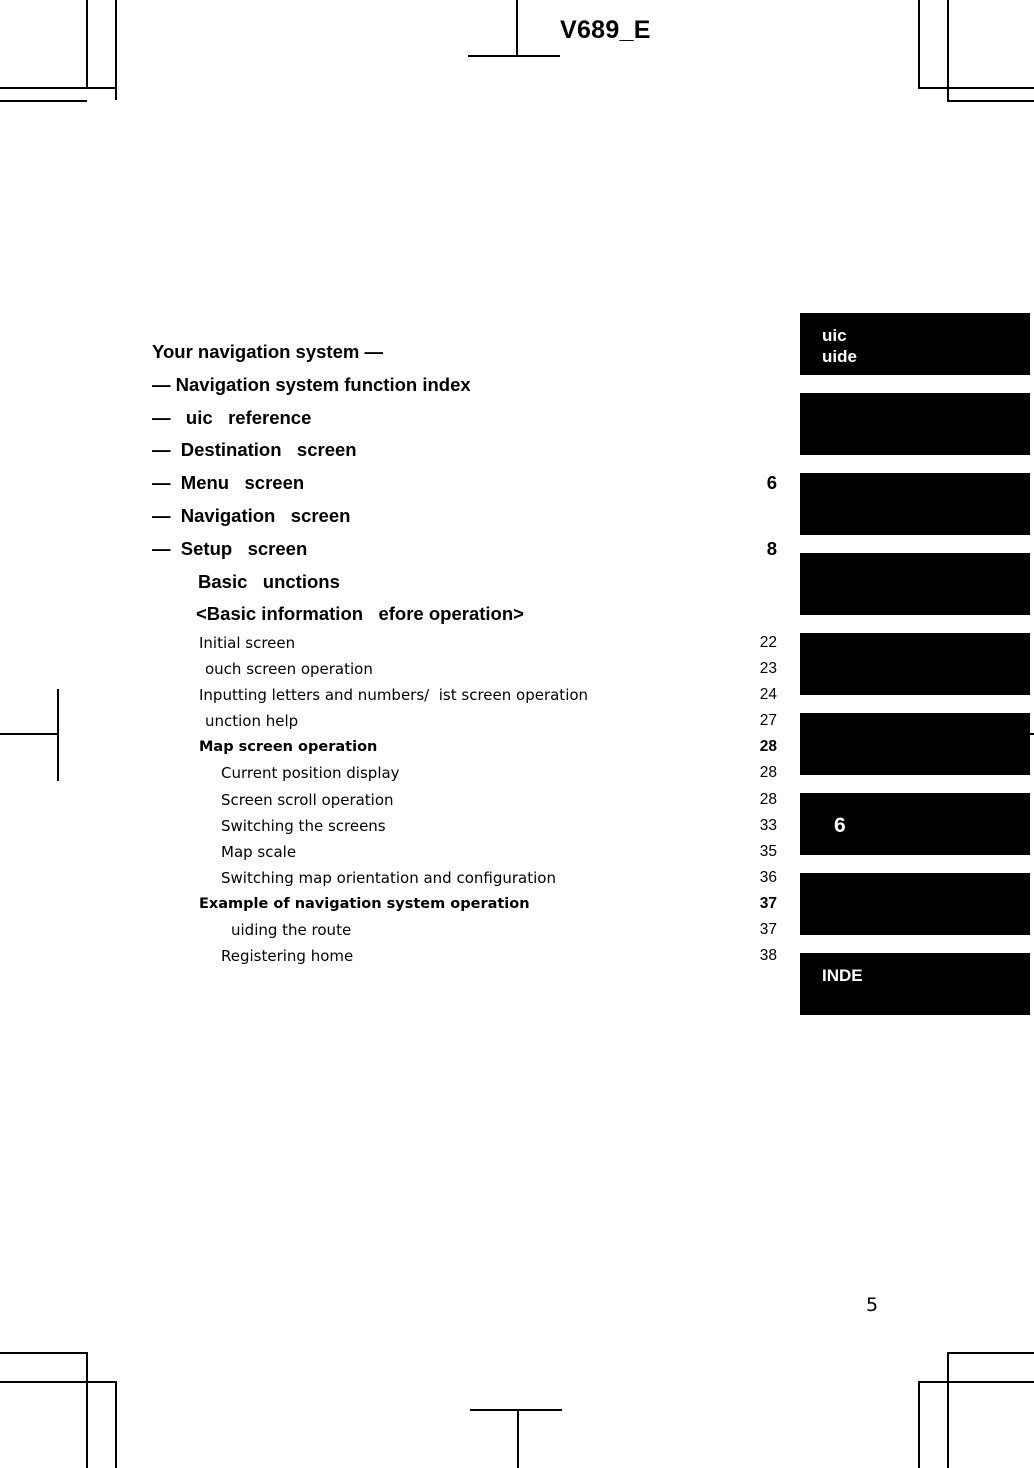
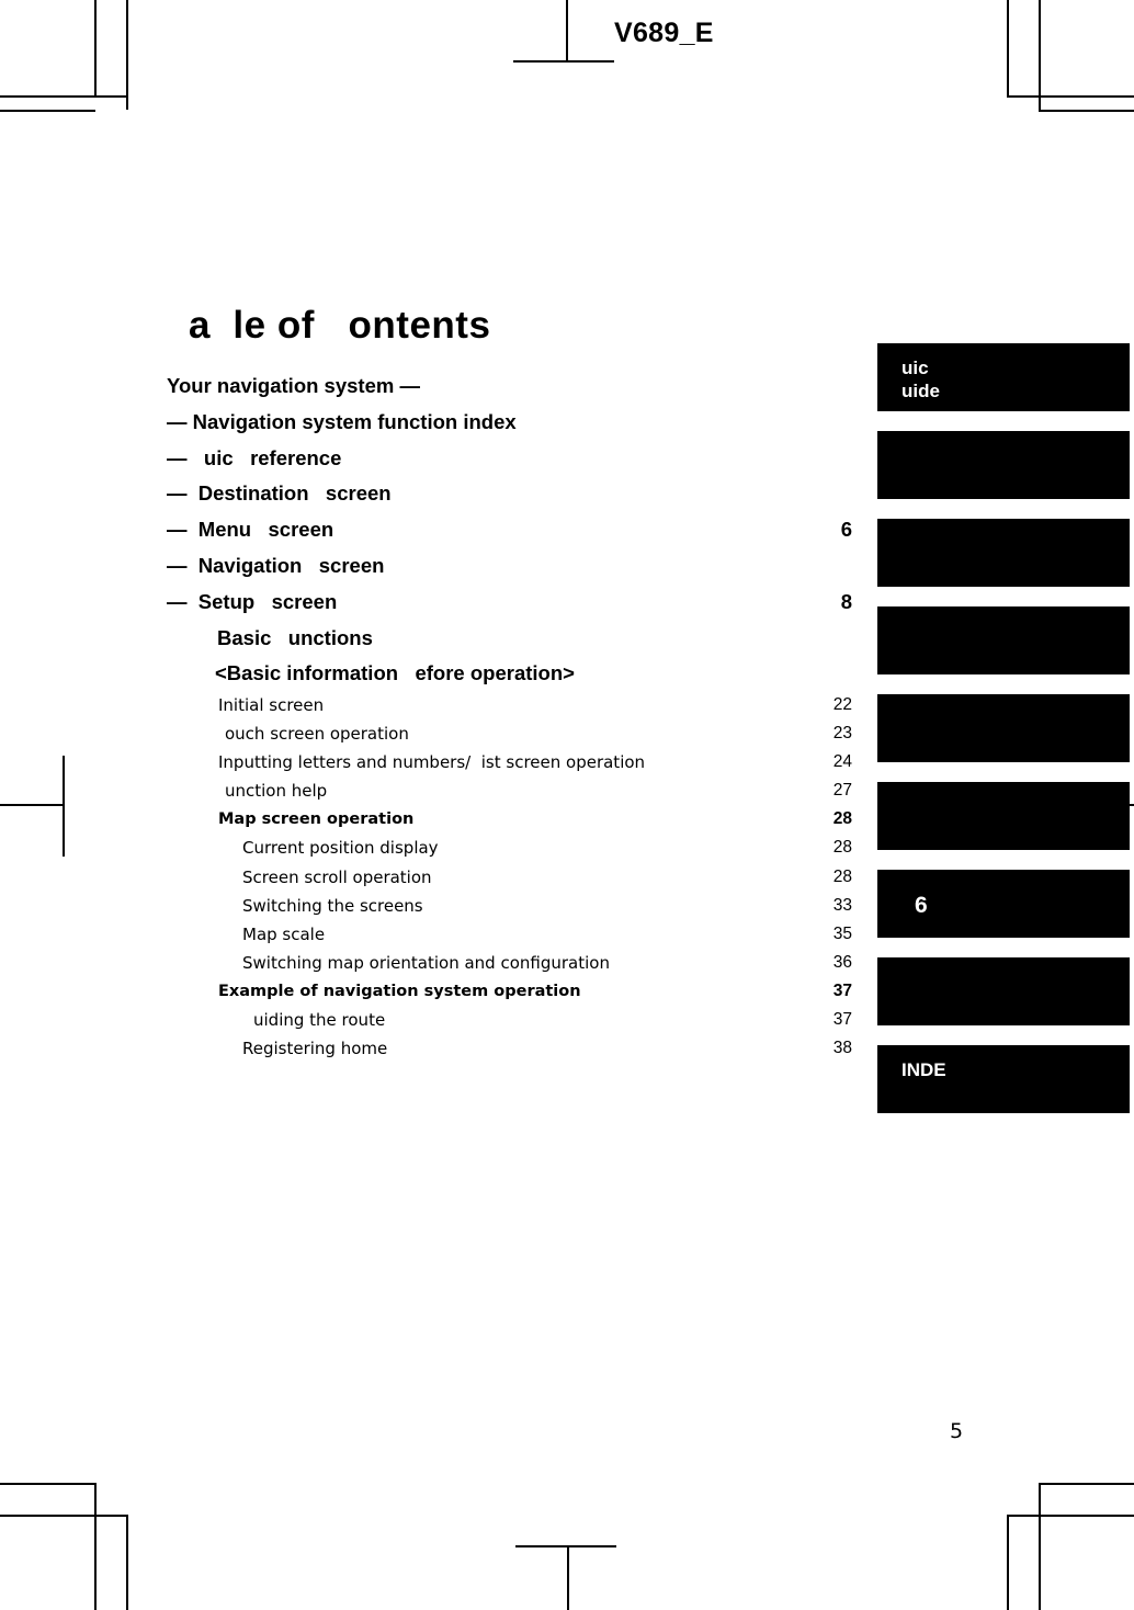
  V689_E
+ a le of ontents
  Your navigation system —
  — Navigation system function index
  — uic reference
  — Destination screen
  — Menu screen
  6
  — Navigation screen
  — Setup screen
  8
  Basic unctions
  <Basic information efore operation>
  Initial screen
  22
  ouch screen operation
  23
  Inputting letters and numbers/ ist screen operation
  24
  unction help
  27
  Map screen operation
  28
  Current position display
  28
  Screen scroll operation
  28
  Switching the screens
  33
  Map scale
  35
  Switching map orientation and configuration
  36
  Example of navigation system operation
  37
  uiding the route
  37
  Registering home
  38
  uic
  uide
  6
  INDE
  5
